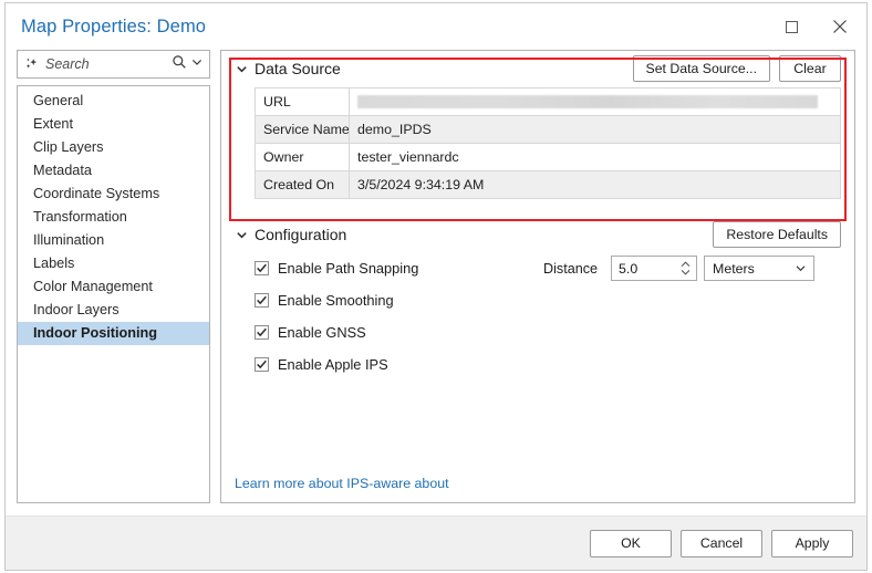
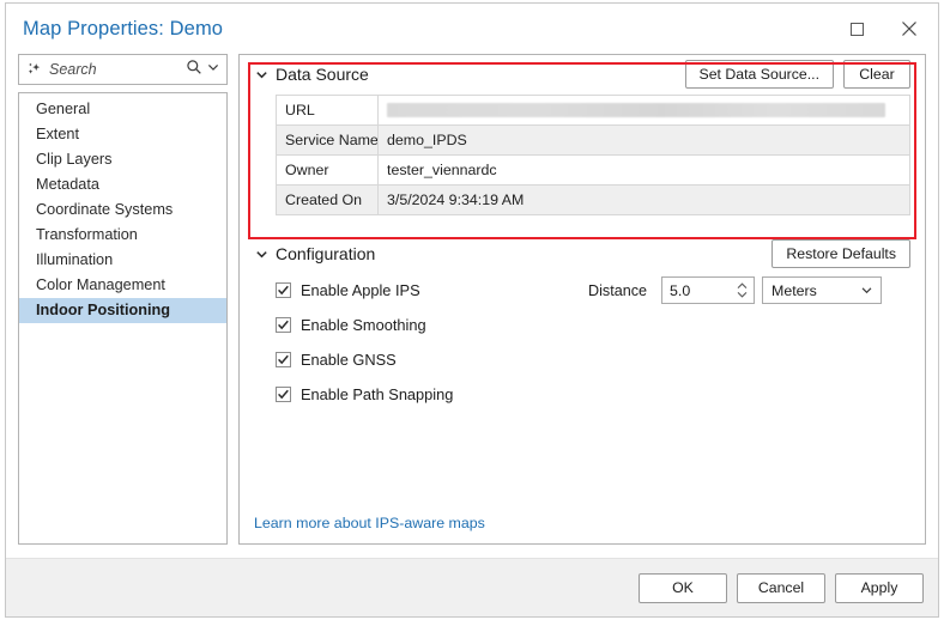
  Map Properties: Demo
  Search
  General
  Extent
  Clip Layers
  Metadata
  Coordinate Systems
  Transformation
  Illumination
- Labels
  Color Management
- Indoor Layers
  Indoor Positioning
  Data Source
  Set Data Source...
  Clear
  URL
  Service Name	demo_IPDS
  Owner	tester_viennardc
  Created On	3/5/2024 9:34:19 AM
  Configuration
  Restore Defaults
- Enable Path Snapping
+ Enable Apple IPS
  Distance
  5.0
  Meters
  Enable Smoothing
  Enable GNSS
- Enable Apple IPS
+ Enable Path Snapping
- Learn more about IPS-aware about
+ Learn more about IPS-aware maps
  OK
  Cancel
  Apply
